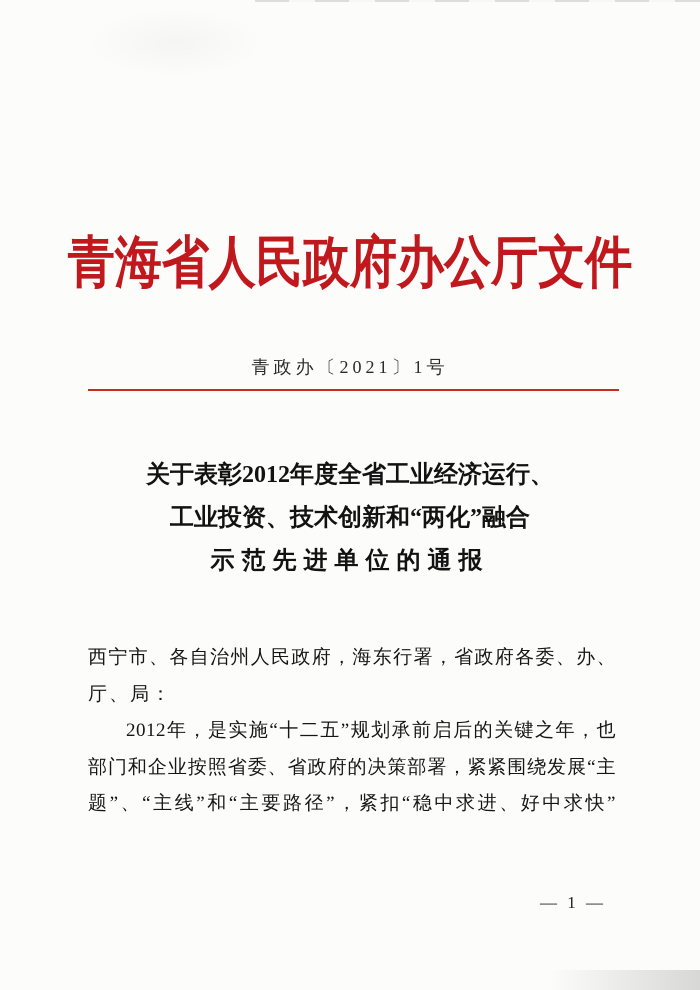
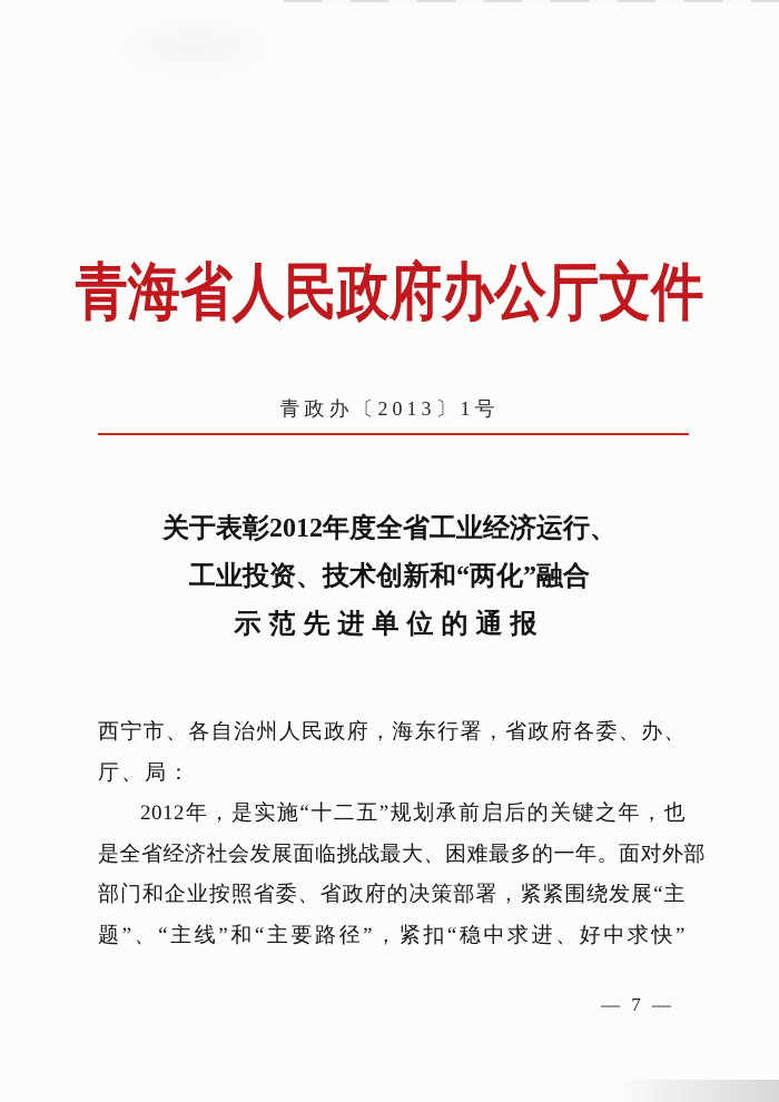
  青海省人民政府办公厅文件
- 青政办〔2021〕1号
+ 青政办〔2013〕1号
  关于表彰2012年度全省工业经济运行、
  工业投资、技术创新和“两化”融合
  示范先进单位的通报
  西宁市、各自治州人民政府，海东行署，省政府各委、办、
  厅、局：
  2012年，是实施“十二五”规划承前启后的关键之年，也
+ 是全省经济社会发展面临挑战最大、困难最多的一年。面对外部
  部门和企业按照省委、省政府的决策部署，紧紧围绕发展“主
  题”、“主线”和“主要路径”，紧扣“稳中求进、好中求快”
- — 1 —
+ — 7 —
